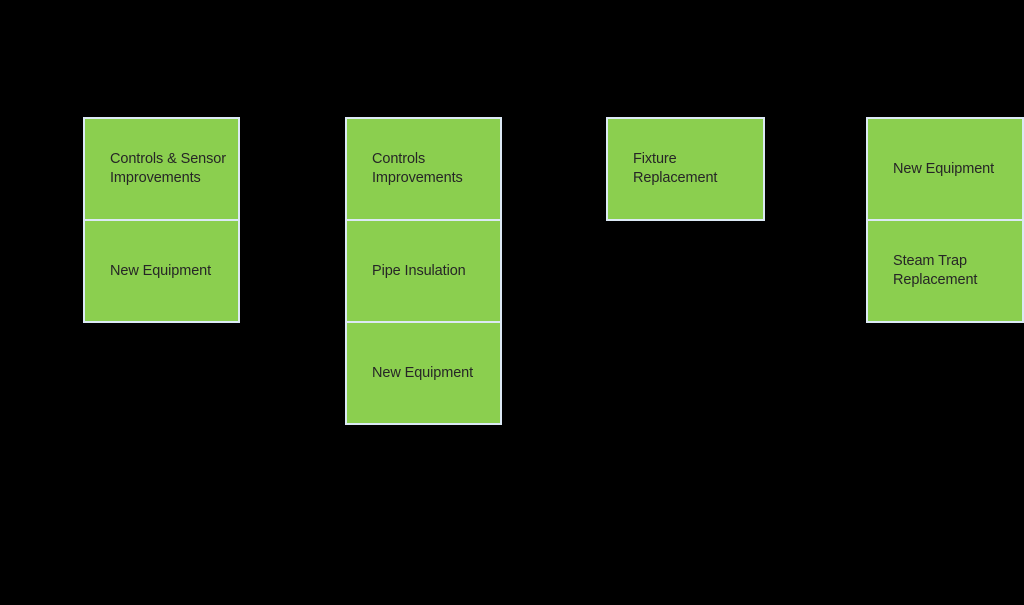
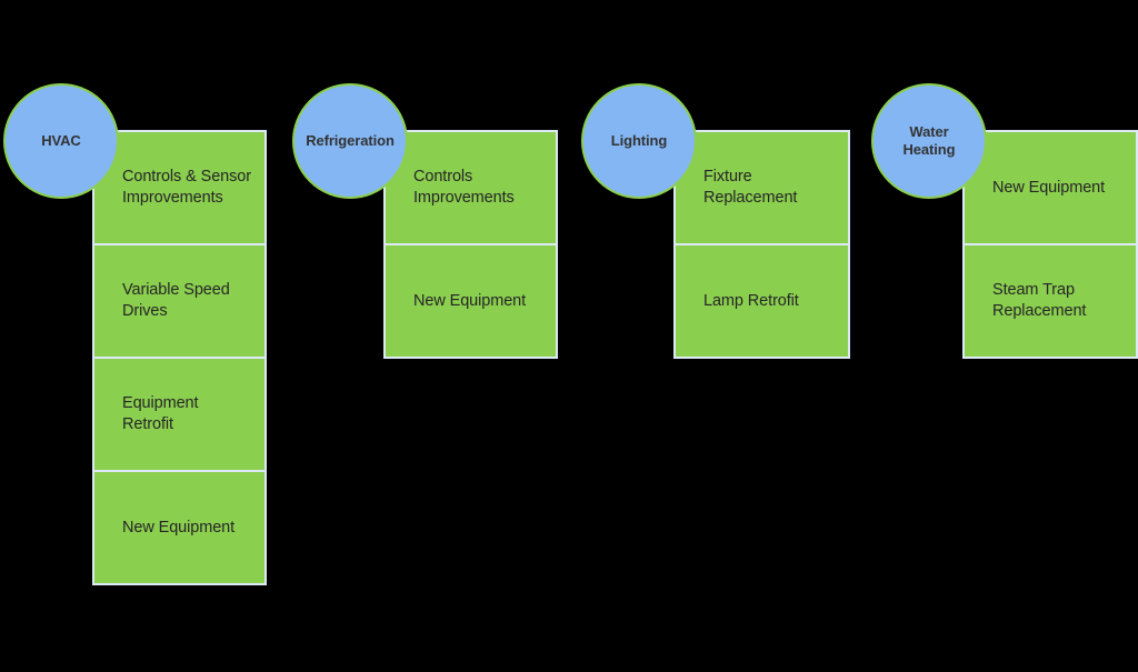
  Controls & Sensor
  Improvements
+ Variable Speed
+ Drives
+ Equipment Retrofit
  New Equipment
+ HVAC
  Controls
  Improvements
- Pipe Insulation
  New Equipment
+ Refrigeration
  Fixture
  Replacement
+ Lamp Retrofit
+ Lighting
  New Equipment
  Steam Trap
  Replacement
+ Water
+ Heating
